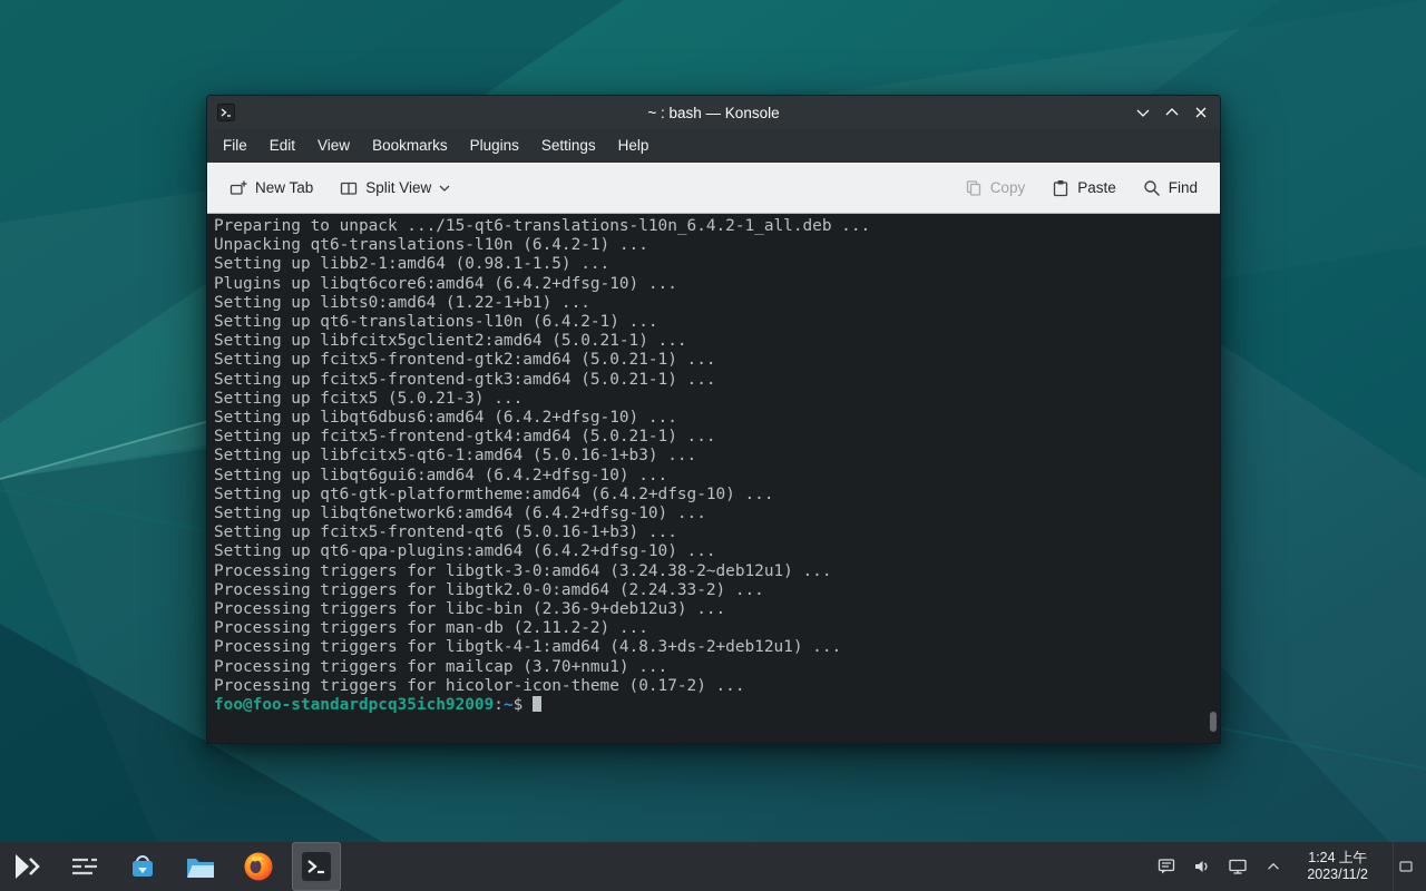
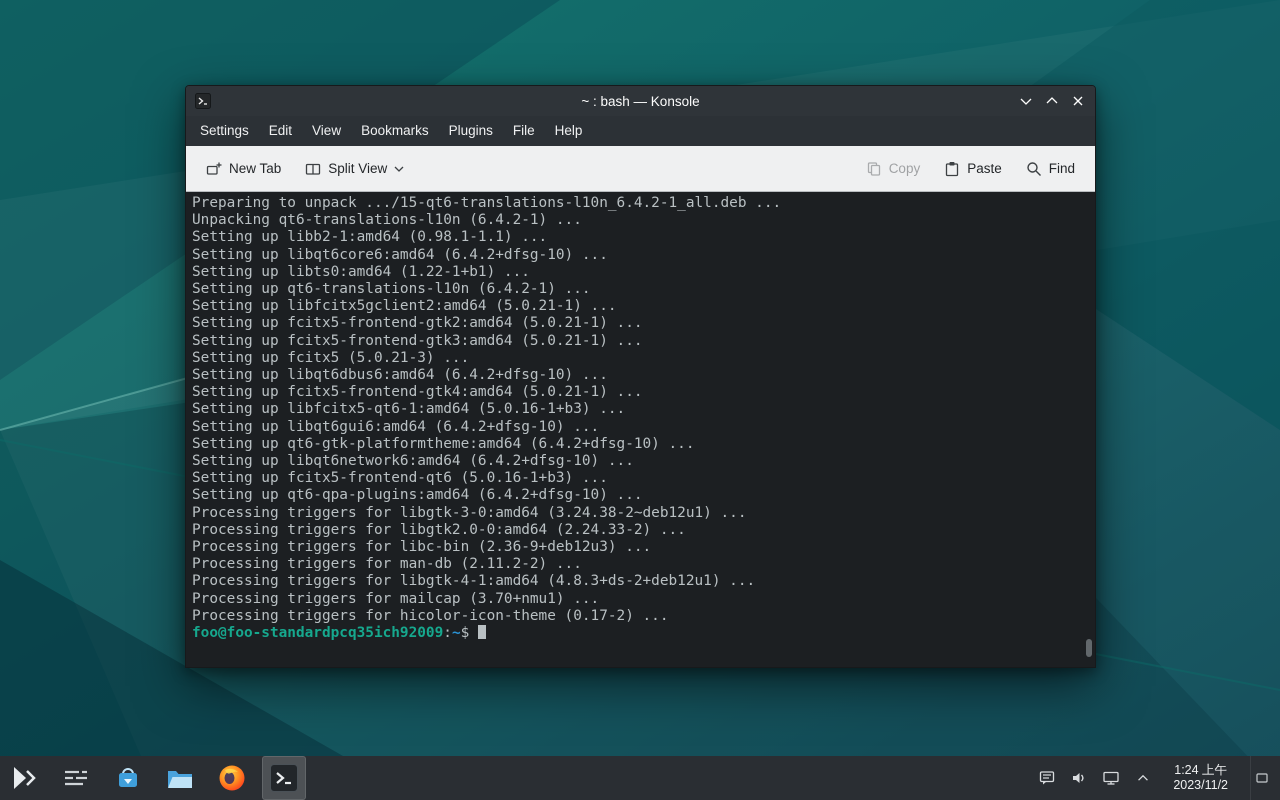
  ~ : bash — Konsole
- File
+ Settings
  Edit
  View
  Bookmarks
  Plugins
- Settings
+ File
  Help
  New Tab
  Split View
  Copy
  Paste
  Find
  Preparing to unpack .../15-qt6-translations-l10n_6.4.2-1_all.deb ...
  Unpacking qt6-translations-l10n (6.4.2-1) ...
- Setting up libb2-1:amd64 (0.98.1-1.5) ...
+ Setting up libb2-1:amd64 (0.98.1-1.1) ...
- Plugins up libqt6core6:amd64 (6.4.2+dfsg-10) ...
+ Setting up libqt6core6:amd64 (6.4.2+dfsg-10) ...
  Setting up libts0:amd64 (1.22-1+b1) ...
  Setting up qt6-translations-l10n (6.4.2-1) ...
  Setting up libfcitx5gclient2:amd64 (5.0.21-1) ...
  Setting up fcitx5-frontend-gtk2:amd64 (5.0.21-1) ...
  Setting up fcitx5-frontend-gtk3:amd64 (5.0.21-1) ...
  Setting up fcitx5 (5.0.21-3) ...
  Setting up libqt6dbus6:amd64 (6.4.2+dfsg-10) ...
  Setting up fcitx5-frontend-gtk4:amd64 (5.0.21-1) ...
  Setting up libfcitx5-qt6-1:amd64 (5.0.16-1+b3) ...
  Setting up libqt6gui6:amd64 (6.4.2+dfsg-10) ...
  Setting up qt6-gtk-platformtheme:amd64 (6.4.2+dfsg-10) ...
  Setting up libqt6network6:amd64 (6.4.2+dfsg-10) ...
  Setting up fcitx5-frontend-qt6 (5.0.16-1+b3) ...
  Setting up qt6-qpa-plugins:amd64 (6.4.2+dfsg-10) ...
  Processing triggers for libgtk-3-0:amd64 (3.24.38-2~deb12u1) ...
  Processing triggers for libgtk2.0-0:amd64 (2.24.33-2) ...
  Processing triggers for libc-bin (2.36-9+deb12u3) ...
  Processing triggers for man-db (2.11.2-2) ...
  Processing triggers for libgtk-4-1:amd64 (4.8.3+ds-2+deb12u1) ...
  Processing triggers for mailcap (3.70+nmu1) ...
  Processing triggers for hicolor-icon-theme (0.17-2) ...
  foo@foo-standardpcq35ich92009:~$
  1:24 上午
  2023/11/2
